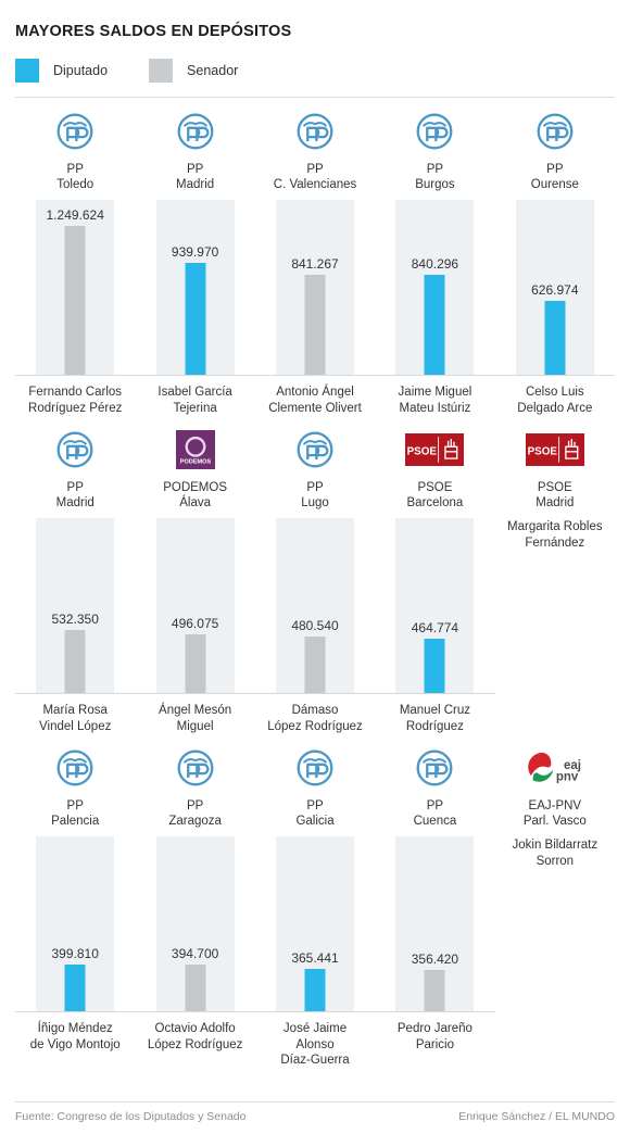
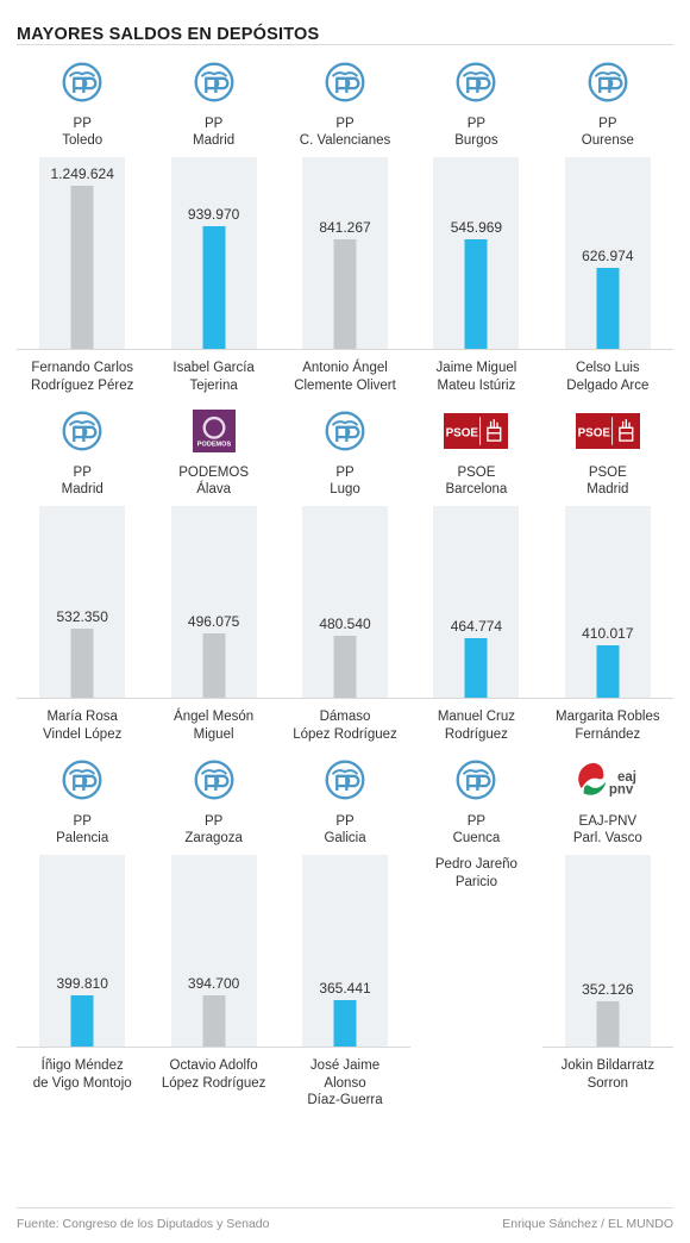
  MAYORES SALDOS EN DEPÓSITOS
- Diputado
- Senador
  PP
  Toledo
  1.249.624
  Fernando Carlos
  Rodríguez Pérez
  PP
  Madrid
  939.970
  Isabel García
  Tejerina
  PP
  C. Valencianes
  841.267
  Antonio Ángel
  Clemente Olivert
  PP
  Burgos
- 840.296
+ 545.969
  Jaime Miguel
  Mateu Istúriz
  PP
  Ourense
  626.974
  Celso Luis
  Delgado Arce
  PP
  Madrid
  532.350
  María Rosa
  Vindel López
  PODEMOS
  Álava
  496.075
  Ángel Mesón
  Miguel
  PP
  Lugo
  480.540
  Dámaso
  López Rodríguez
  PSOE
  PSOE
  Barcelona
  464.774
  Manuel Cruz
  Rodríguez
  PSOE
  PSOE
  Madrid
+ 410.017
  Margarita Robles
  Fernández
  PP
  Palencia
  399.810
  Íñigo Méndez
  de Vigo Montojo
  PP
  Zaragoza
  394.700
  Octavio Adolfo
  López Rodríguez
  PP
  Galicia
  365.441
  José Jaime
  Alonso
  Díaz-Guerra
  PP
  Cuenca
- 356.420
  Pedro Jareño
  Paricio
  eaj
  pnv
  EAJ-PNV
  Parl. Vasco
+ 352.126
  Jokin Bildarratz
  Sorron
  Fuente: Congreso de los Diputados y Senado
  Enrique Sánchez / EL MUNDO
